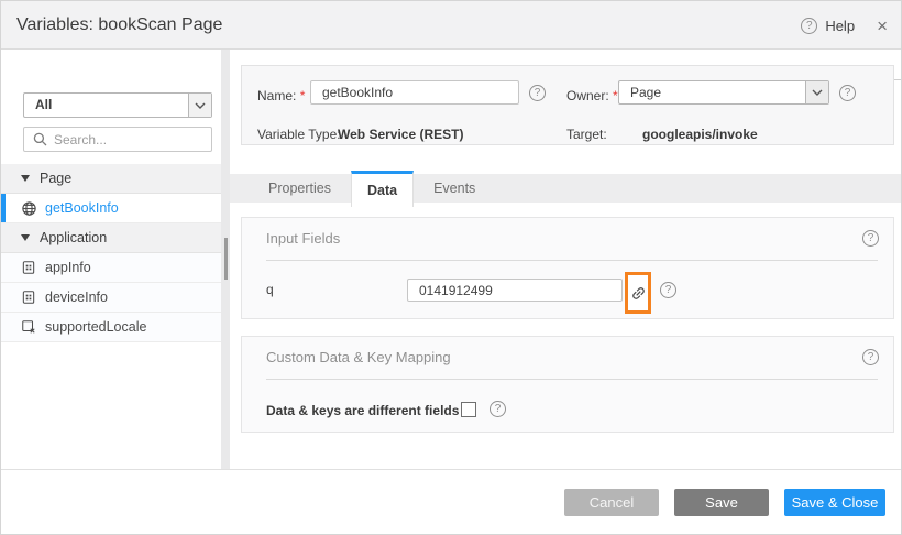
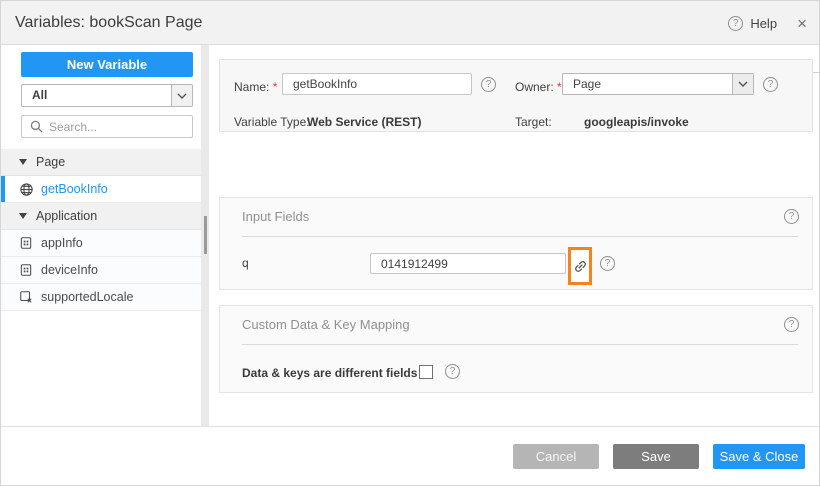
  Variables: bookScan Page
  Help
  ×
+ New Variable
  All
  Search...
  Page
  getBookInfo
  Application
  appInfo
  deviceInfo
  supportedLocale
  Name: *
  getBookInfo
  Owner: *
  Page
  Variable Type:
  Web Service (REST)
  Target:
  googleapis/invoke
- Properties
- Data
- Events
  Input Fields
  q
  0141912499
  Custom Data & Key Mapping
  Data & keys are different fields
  Cancel
  Save
  Save & Close
